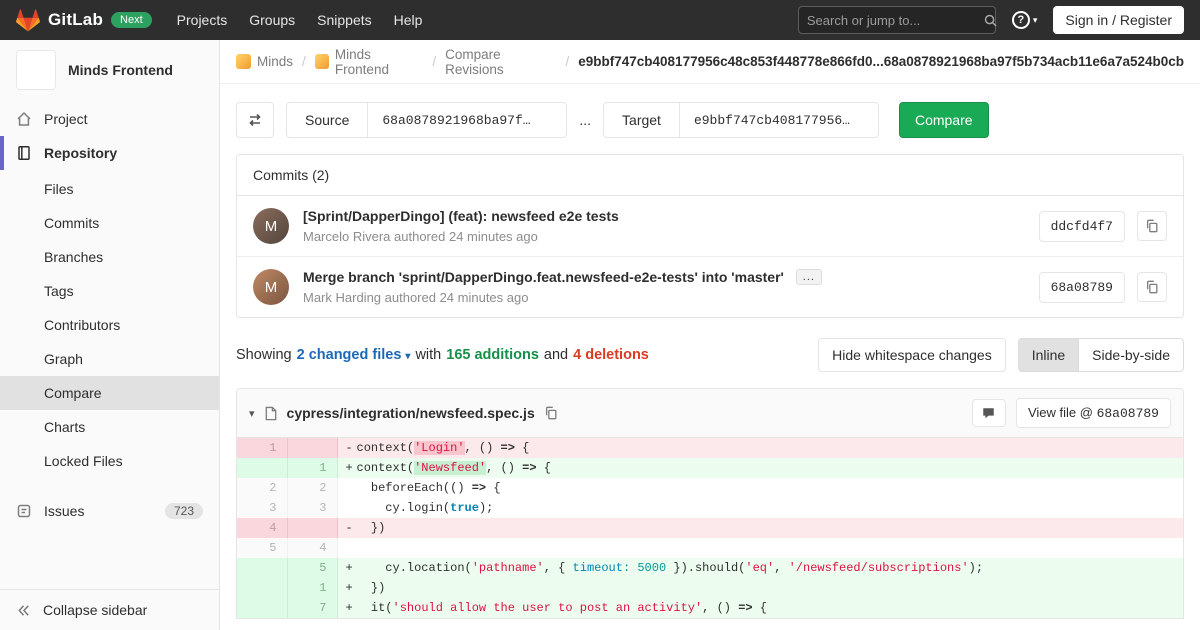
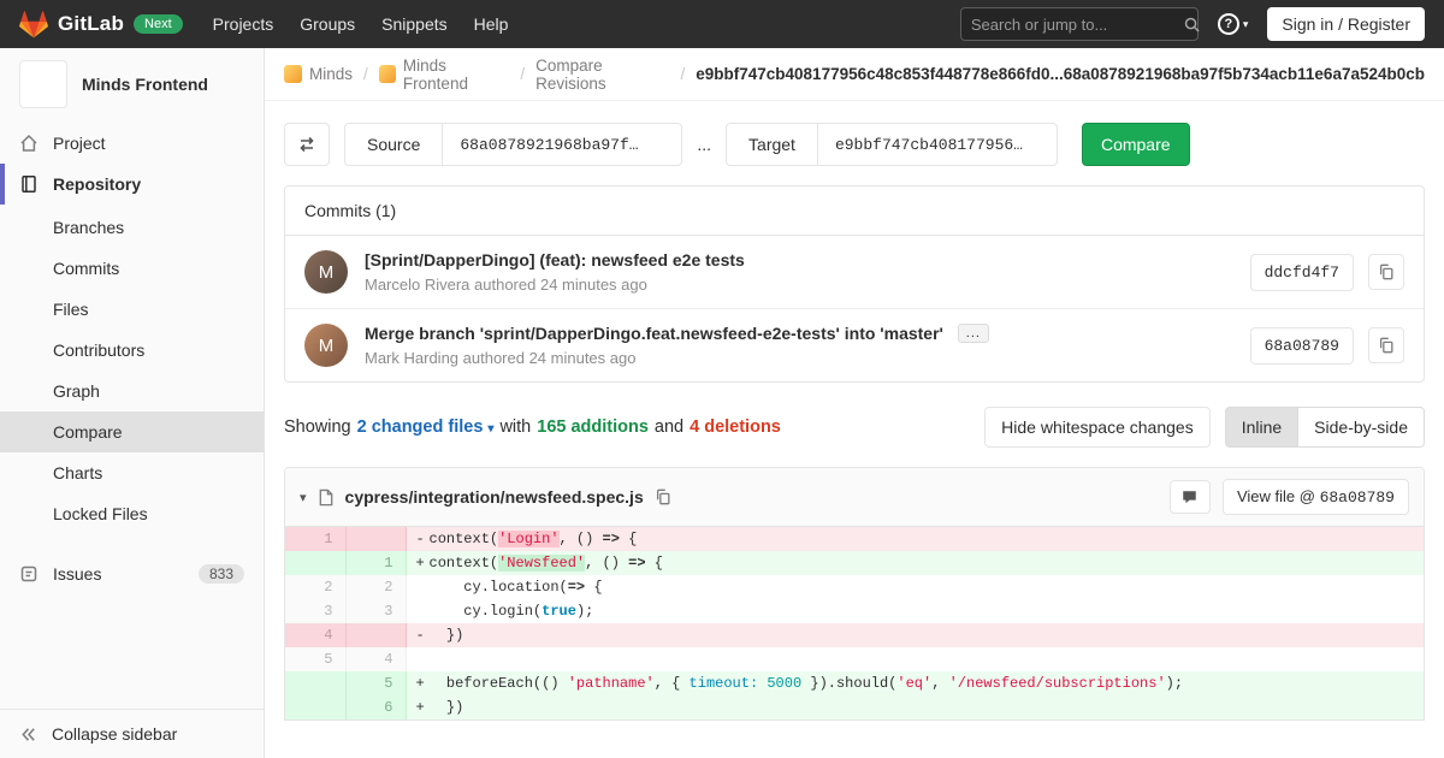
  GitLab
  Next
  Projects
  Groups
  Snippets
  Help
  Search or jump to...
  ?
  ▾
  Sign in / Register
  Minds Frontend
  Project
  Repository
- Files
+ Branches
  Commits
- Branches
+ Files
- Tags
  Contributors
  Graph
  Compare
  Charts
  Locked Files
  Issues
- 723
+ 833
  Collapse sidebar
  Minds
  /
  Minds Frontend
  /
  Compare Revisions
  /
  e9bbf747cb408177956c48c853f448778e866fd0...68a0878921968ba97f5b734acb11e6a7a524b0cb
  Source
  68a0878921968ba97f…
  ...
  Target
  e9bbf747cb408177956…
  Compare
- Commits (2)
+ Commits (1)
  M
  [Sprint/DapperDingo] (feat): newsfeed e2e tests
  Marcelo Rivera authored 24 minutes ago
  ddcfd4f7
  M
  Merge branch 'sprint/DapperDingo.feat.newsfeed-e2e-tests' into 'master' ...
  Mark Harding authored 24 minutes ago
  68a08789
  Showing
  2 changed files ▾
  with
  165 additions
  and
  4 deletions
  Hide whitespace changes
  Inline
  Side-by-side
  ▾
  cypress/integration/newsfeed.spec.js
  View file @ 68a08789
  1		- context('Login', () => {
  	1	+ context('Newsfeed', () => {
- 2	2	beforeEach(() => {
+ 2	2	cy.location(=> {
  3	3	cy.login(true);
  4		- })
  5	4
- 	5	+ cy.location('pathname', { timeout: 5000 }).should('eq', '/newsfeed/subscriptions');
+ 	5	+ beforeEach(() 'pathname', { timeout: 5000 }).should('eq', '/newsfeed/subscriptions');
- 	1	+ })
+ 	6	+ })
- 	7	+ it('should allow the user to post an activity', () => {
